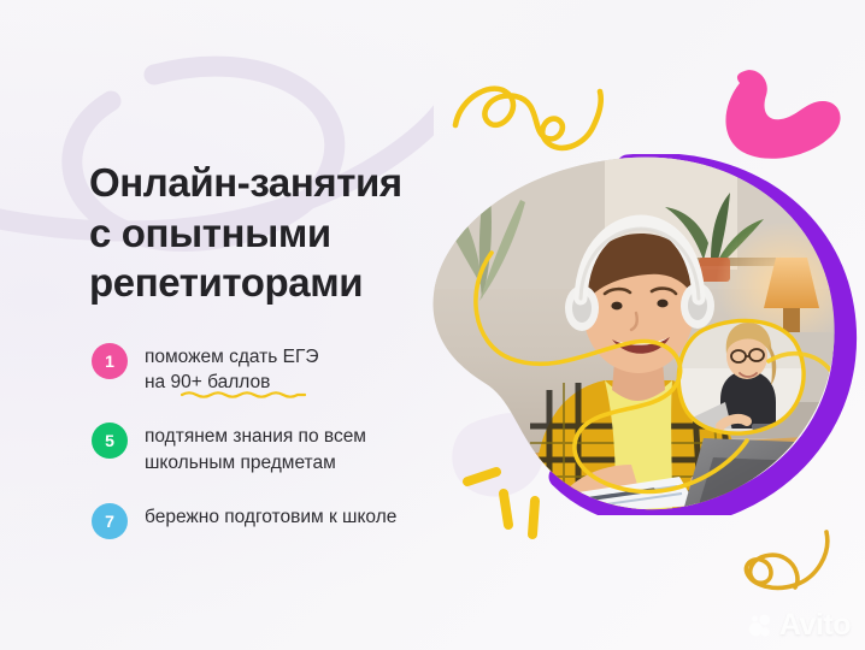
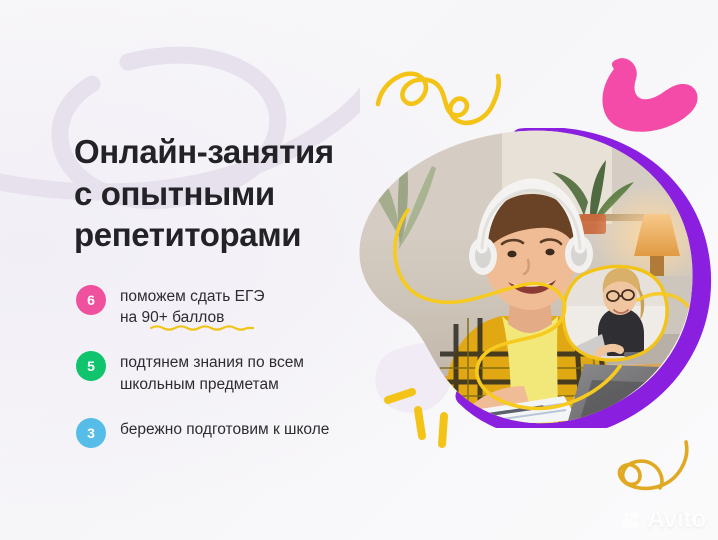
  Онлайн-занятия
  с опытными
  репетиторами
- 1
+ 6
  поможем сдать ЕГЭ
  на 90+ баллов
  5
  подтянем знания по всем
  школьным предметам
- 7
+ 3
  бережно подготовим к школе
